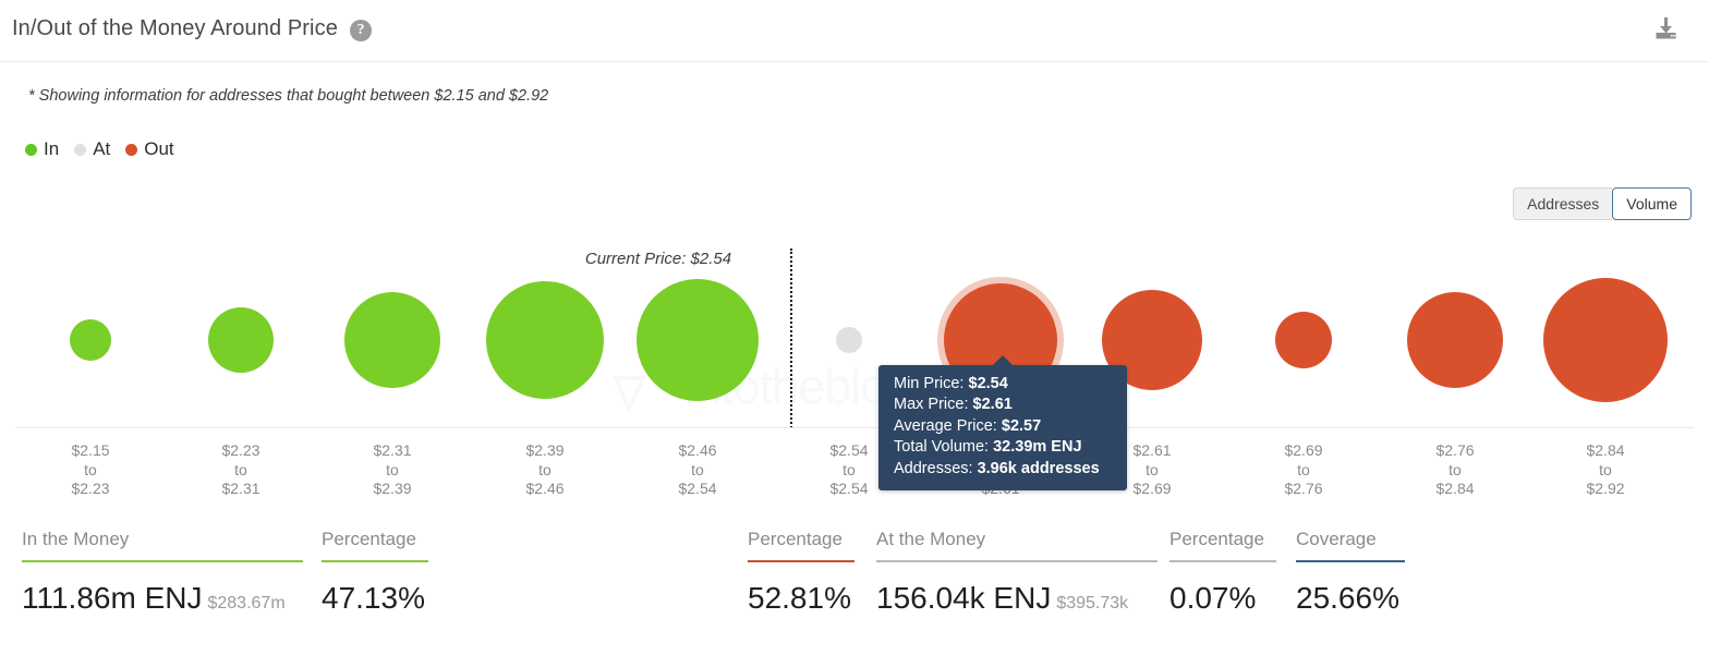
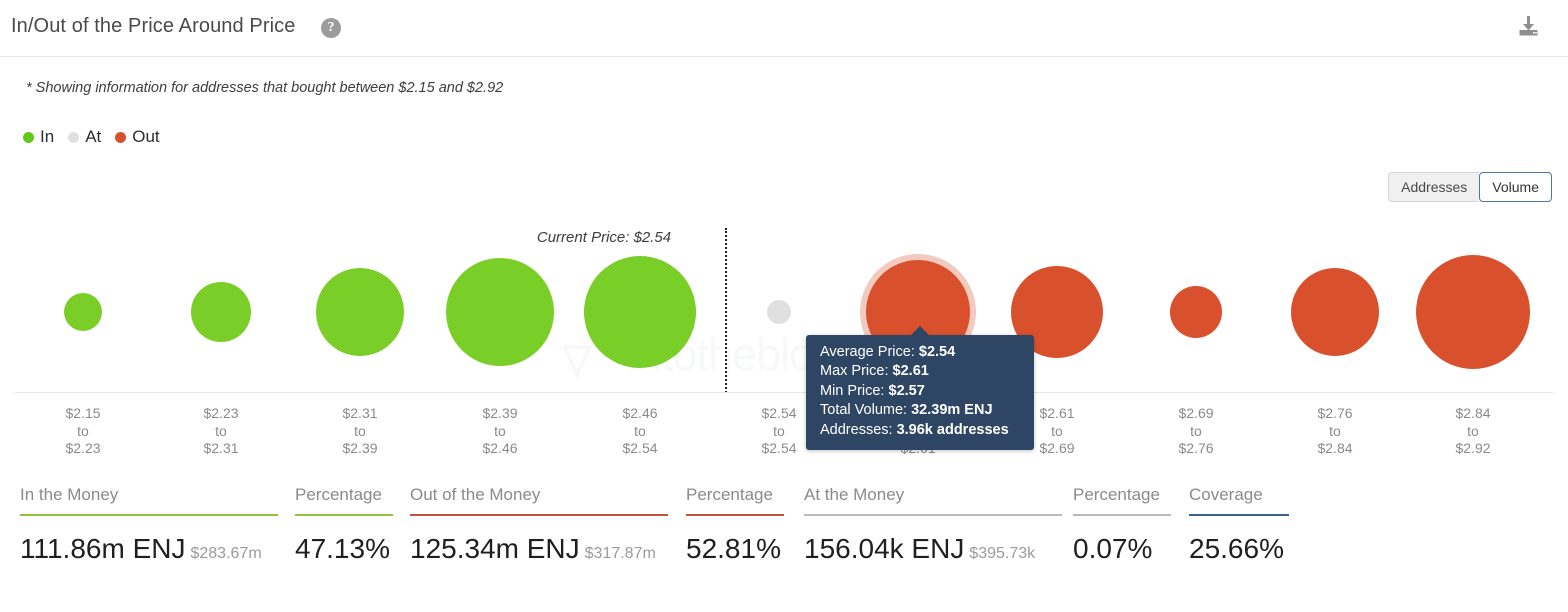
- In/Out of the Money Around Price
+ In/Out of the Price Around Price
  ?
  * Showing information for addresses that bought between $2.15 and $2.92
  In
  At
  Out
  Addresses
  Volume
  Current Price: $2.54
  $2.15
  to
  $2.23
  $2.23
  to
  $2.31
  $2.31
  to
  $2.39
  $2.39
  to
  $2.46
  $2.46
  to
  $2.54
  $2.54
  to
  $2.54
  $2.61
  to
  $2.69
  $2.69
  to
  $2.76
  $2.76
  to
  $2.84
  $2.84
  to
  $2.92
- Min Price: $2.54
+ Average Price: $2.54
  Max Price: $2.61
- Average Price: $2.57
+ Min Price: $2.57
  Total Volume: 32.39m ENJ
  Addresses: 3.96k addresses
  In the Money
  111.86m ENJ $283.67m
  Percentage
  47.13%
+ Out of the Money
+ 125.34m ENJ $317.87m
  Percentage
  52.81%
  At the Money
  156.04k ENJ $395.73k
  Percentage
  0.07%
  Coverage
  25.66%
